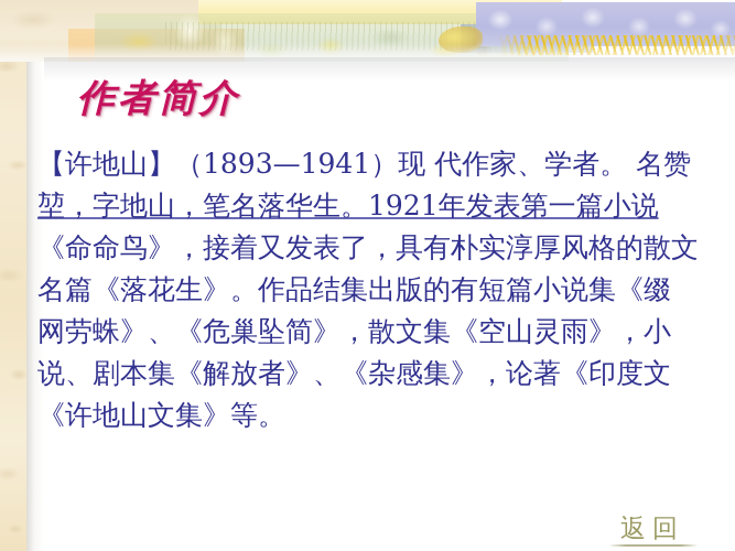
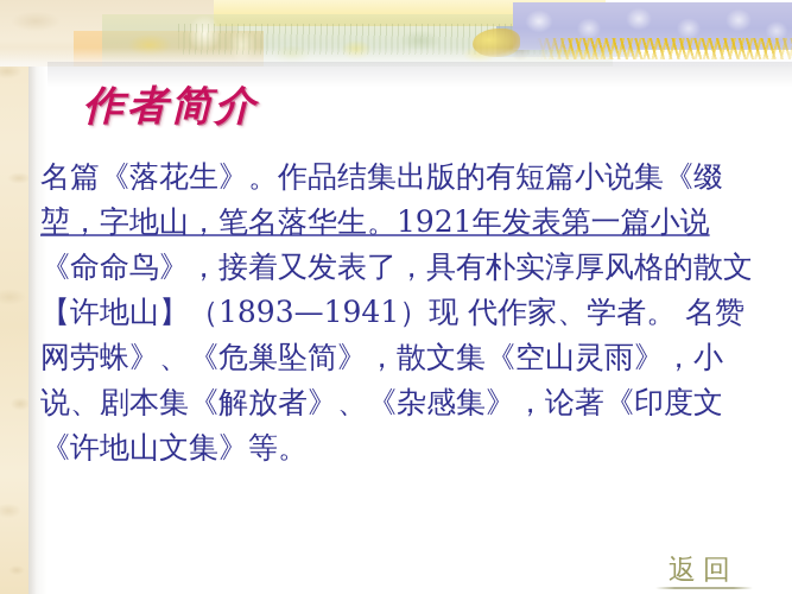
  作者简介
- 【许地山】（1893—1941）现 代作家、学者。 名赞
+ 名篇《落花生》。作品结集出版的有短篇小说集《缀
  堃，字地山，笔名落华生。1921年发表第一篇小说
  《命命鸟》，接着又发表了，具有朴实淳厚风格的散文
- 名篇《落花生》。作品结集出版的有短篇小说集《缀
+ 【许地山】（1893—1941）现 代作家、学者。 名赞
  网劳蛛》、《危巢坠简》，散文集《空山灵雨》，小
  说、剧本集《解放者》、《杂感集》，论著《印度文
  《许地山文集》等。
  返回
